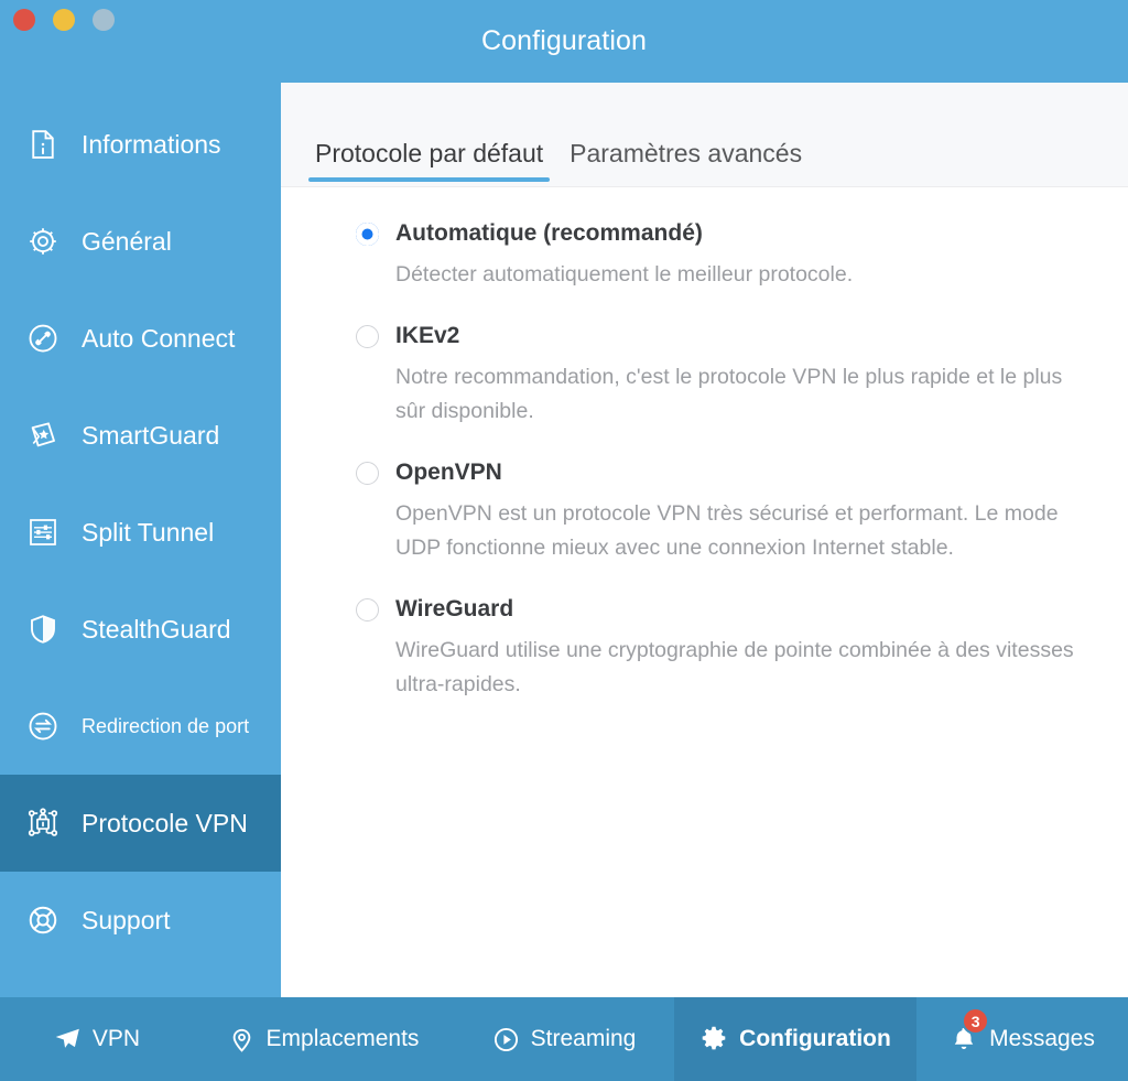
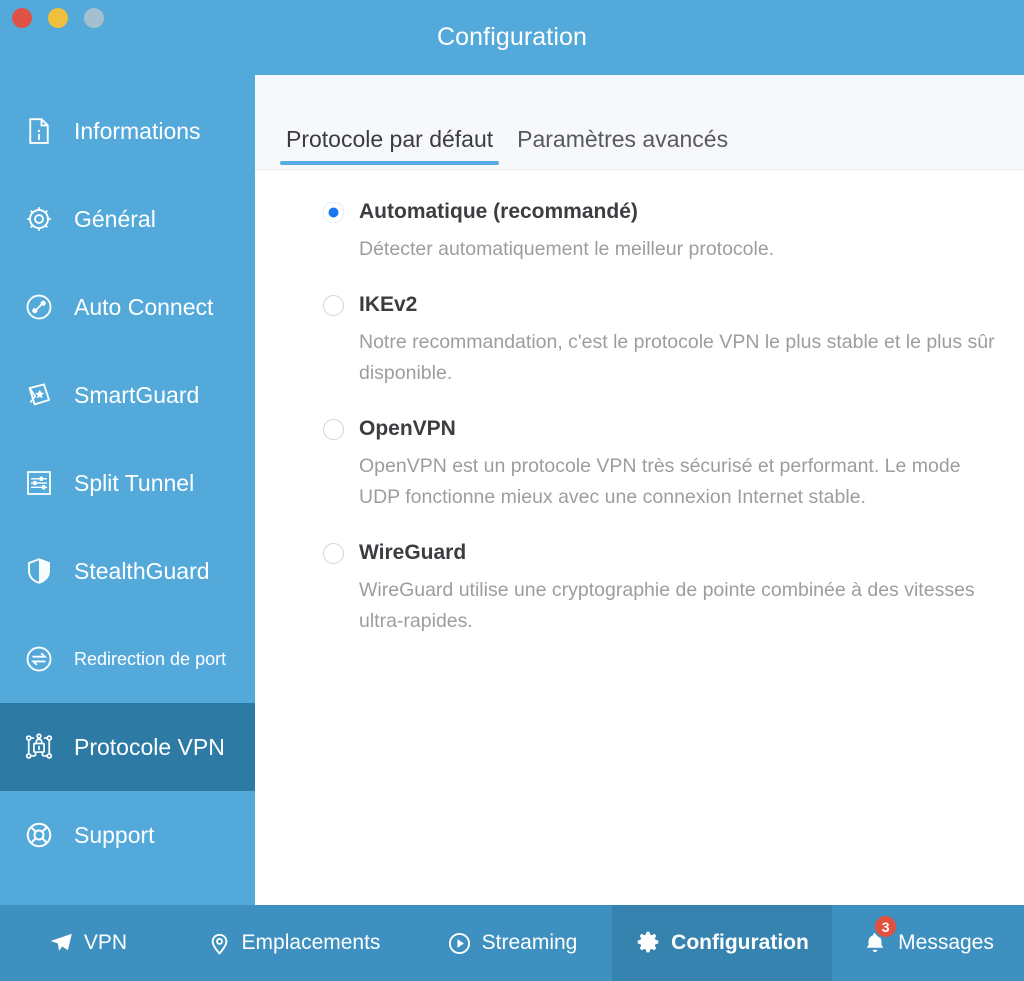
  Configuration
  Informations
  Général
  Auto Connect
  SmartGuard
  Split Tunnel
  StealthGuard
  Redirection de port
  Protocole VPN
  Support
  Protocole par défaut
  Paramètres avancés
  Automatique (recommandé)
  Détecter automatiquement le meilleur protocole.
  IKEv2
- Notre recommandation, c'est le protocole VPN le plus rapide et le plus sûr disponible.
+ Notre recommandation, c'est le protocole VPN le plus stable et le plus sûr disponible.
  OpenVPN
  OpenVPN est un protocole VPN très sécurisé et performant. Le mode UDP fonctionne mieux avec une connexion Internet stable.
  WireGuard
  WireGuard utilise une cryptographie de pointe combinée à des vitesses ultra-rapides.
  VPN
  Emplacements
  Streaming
  Configuration
  3
  Messages
